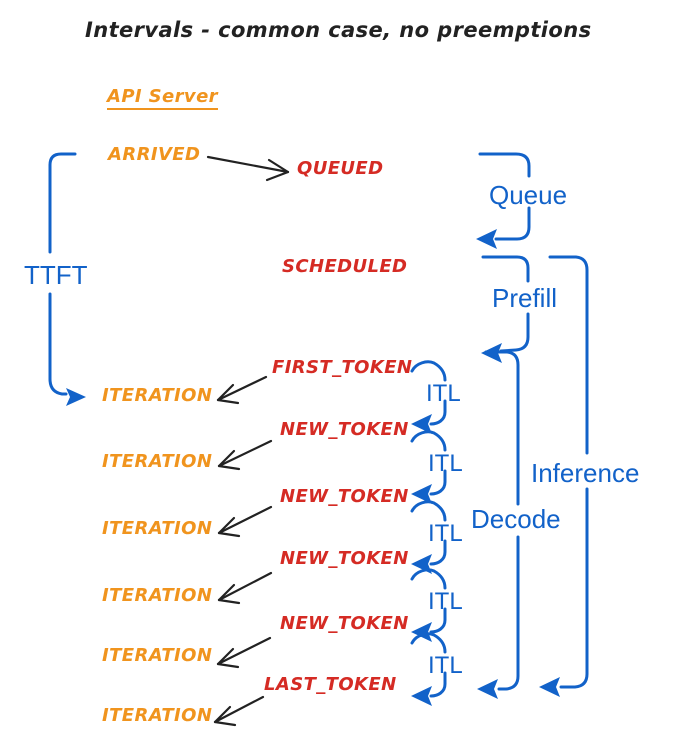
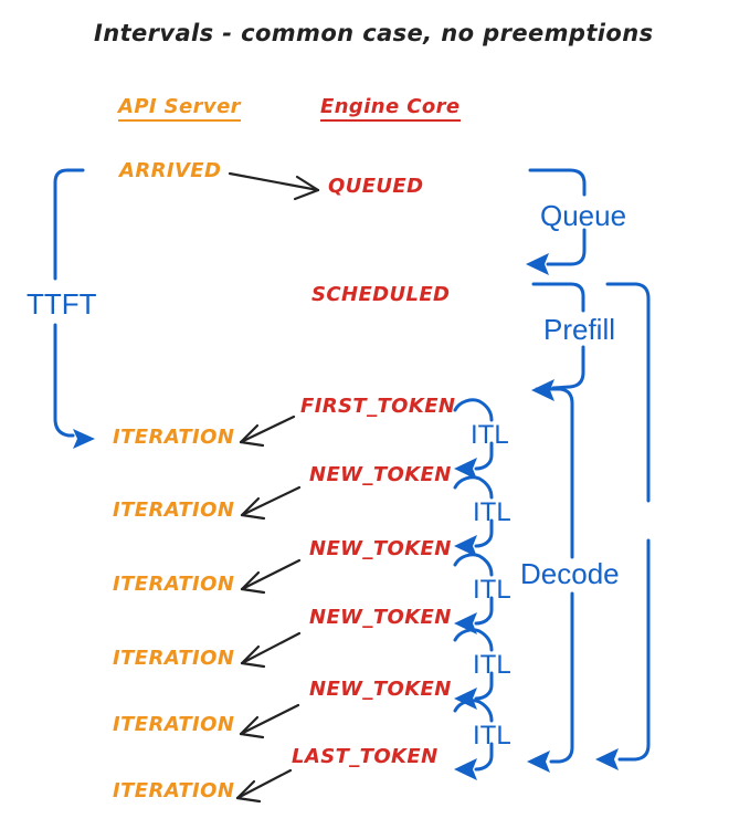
  Intervals - common case, no preemptions
  API Server
+ Engine Core
  ARRIVED
  ITERATION
  ITERATION
  ITERATION
  ITERATION
  ITERATION
  ITERATION
  QUEUED
  SCHEDULED
  FIRST_TOKEN
  NEW_TOKEN
  NEW_TOKEN
  NEW_TOKEN
  NEW_TOKEN
  LAST_TOKEN
  TTFT
  Queue
  Prefill
  Decode
- Inference
  ITL
  ITL
  ITL
  ITL
  ITL
